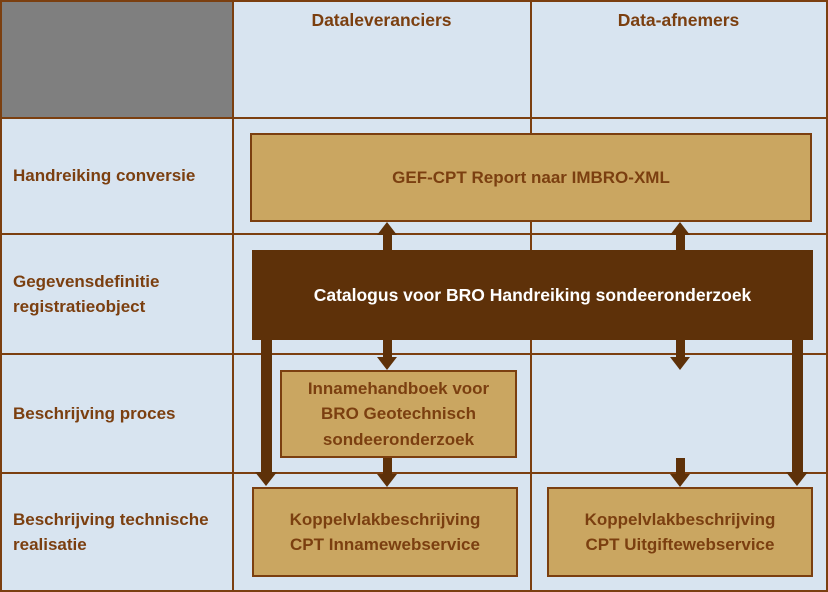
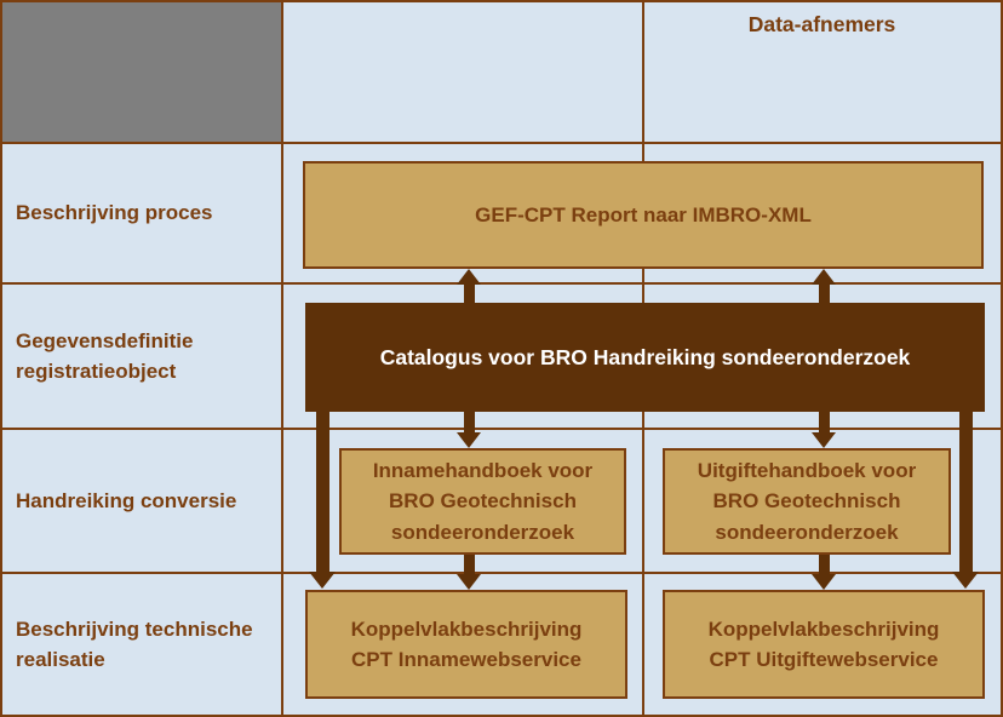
- Dataleveranciers
  Data-afnemers
- Handreiking conversie
+ Beschrijving proces
  Gegevensdefinitie registratieobject
- Beschrijving proces
+ Handreiking conversie
  Beschrijving technische realisatie
  GEF-CPT Report naar IMBRO-XML
  Catalogus voor BRO Handreiking sondeeronderzoek
  Innamehandboek voor BRO Geotechnisch sondeeronderzoek
+ Uitgiftehandboek voor BRO Geotechnisch sondeeronderzoek
  Koppelvlakbeschrijving CPT Innamewebservice
  Koppelvlakbeschrijving CPT Uitgiftewebservice
